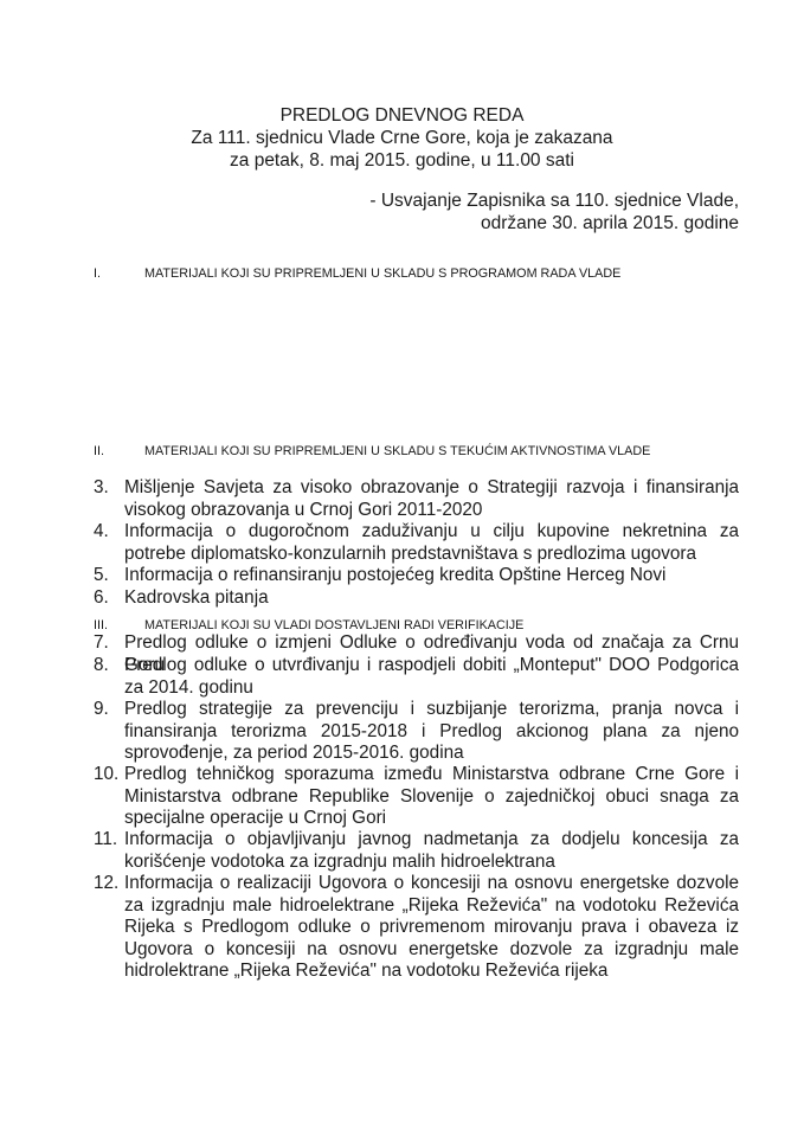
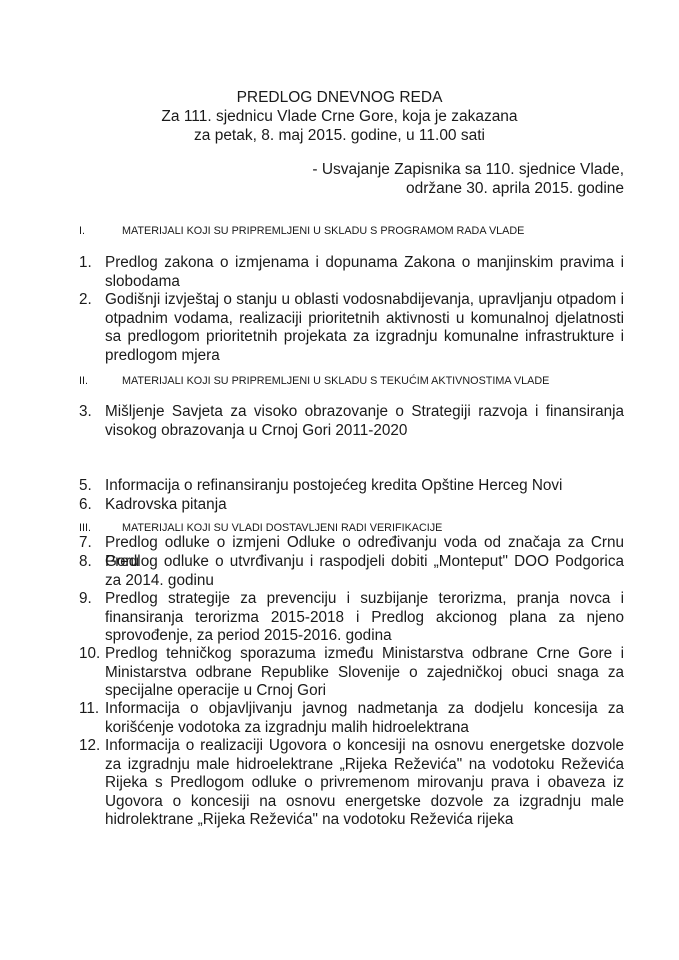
  PREDLOG DNEVNOG REDA
  Za 111. sjednicu Vlade Crne Gore, koja je zakazana
  za petak, 8. maj 2015. godine, u 11.00 sati
  - Usvajanje Zapisnika sa 110. sjednice Vlade,
  održane 30. aprila 2015. godine
  I.
  MATERIJALI KOJI SU PRIPREMLJENI U SKLADU S PROGRAMOM RADA VLADE
+ 1.
+ Predlog zakona o izmjenama i dopunama Zakona o manjinskim pravima i slobodama
+ 2.
+ Godišnji izvještaj o stanju u oblasti vodosnabdijevanja, upravljanju otpadom i otpadnim vodama, realizaciji prioritetnih aktivnosti u komunalnoj djelatnosti sa predlogom prioritetnih projekata za izgradnju komunalne infrastrukture i predlogom mjera
  II.
  MATERIJALI KOJI SU PRIPREMLJENI U SKLADU S TEKUĆIM AKTIVNOSTIMA VLADE
  3.
  Mišljenje Savjeta za visoko obrazovanje o Strategiji razvoja i finansiranja visokog obrazovanja u Crnoj Gori 2011-2020
- 4.
- Informacija o dugoročnom zaduživanju u cilju kupovine nekretnina za potrebe diplomatsko-konzularnih predstavništava s predlozima ugovora
  5.
  Informacija o refinansiranju postojećeg kredita Opštine Herceg Novi
  6.
  Kadrovska pitanja
  III.
  MATERIJALI KOJI SU VLADI DOSTAVLJENI RADI VERIFIKACIJE
  7.
  Predlog odluke o izmjeni Odluke o određivanju voda od značaja za Crnu Goru
  8.
  Predlog odluke o utvrđivanju i raspodjeli dobiti „Monteput" DOO Podgorica za 2014. godinu
  9.
  Predlog strategije za prevenciju i suzbijanje terorizma, pranja novca i finansiranja terorizma 2015-2018 i Predlog akcionog plana za njeno sprovođenje, za period 2015-2016. godina
  10.
  Predlog tehničkog sporazuma između Ministarstva odbrane Crne Gore i Ministarstva odbrane Republike Slovenije o zajedničkoj obuci snaga za specijalne operacije u Crnoj Gori
  11.
  Informacija o objavljivanju javnog nadmetanja za dodjelu koncesija za korišćenje vodotoka za izgradnju malih hidroelektrana
  12.
  Informacija o realizaciji Ugovora o koncesiji na osnovu energetske dozvole za izgradnju male hidroelektrane „Rijeka Reževića" na vodotoku Reževića Rijeka s Predlogom odluke o privremenom mirovanju prava i obaveza iz Ugovora o koncesiji na osnovu energetske dozvole za izgradnju male hidrolektrane „Rijeka Reževića" na vodotoku Reževića rijeka
